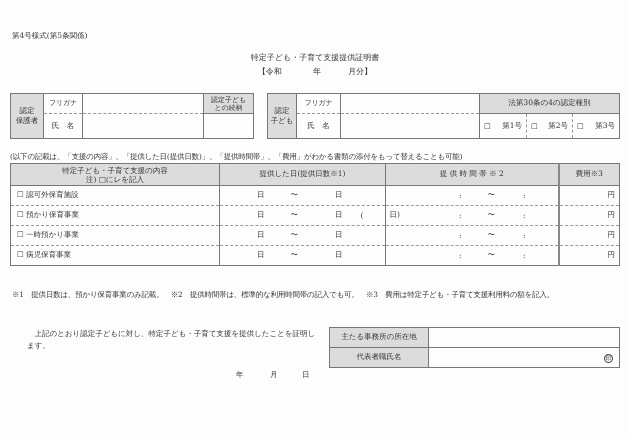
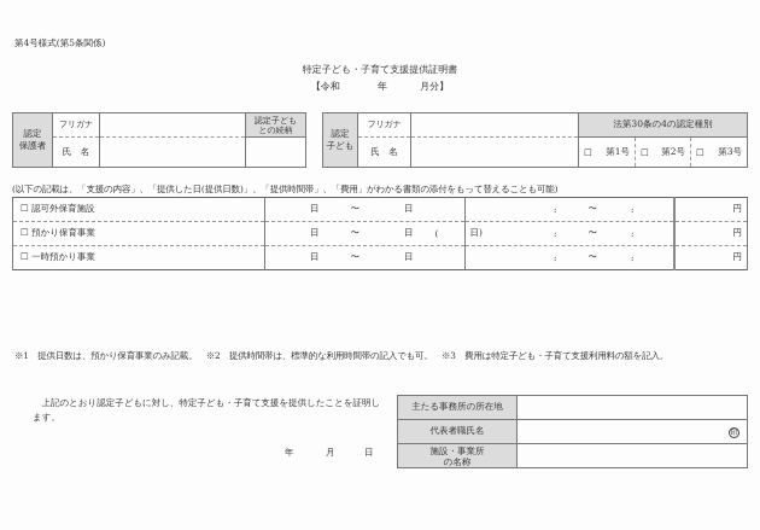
  第4号様式(第5条関係)
  特定子ども・子育て支援提供証明書
  【令和 年 月分】
  認定 保護者	フリガナ		認定子ども との続柄
  氏 名
  認定 子ども	フリガナ		法第30条の4の認定種別
  氏 名		☐ 第1号	☐ 第2号	☐ 第3号
  (以下の記載は、「支援の内容」、「提供した日(提供日数)」、「提供時間帯」、「費用」がわかる書類の添付をもって替えることも可能)
- 特定子ども・子育て支援の内容 注) □にレを記入	提供した日(提供日数※1)	提 供 時 間 帯 ※ 2	費用※3
  ☐ 認可外保育施設	日 〜 日	: 〜 :	円
  ☐ 預かり保育事業	日 〜 日 ( 日)	: 〜 :	円
  ☐ 一時預かり事業	日 〜 日	: 〜 :	円
- ☐ 病児保育事業	日 〜 日	: 〜 :	円
  ※1 提供日数は、預かり保育事業のみ記載。 ※2 提供時間帯は、標準的な利用時間帯の記入でも可。 ※3 費用は特定子ども・子育て支援利用料の額を記入。
  上記のとおり認定子どもに対し、特定子ども・子育て支援を提供したことを証明します。
  年
  月
  日
  主たる事務所の所在地
  代表者職氏名
+ 施設・事業所 の名称
